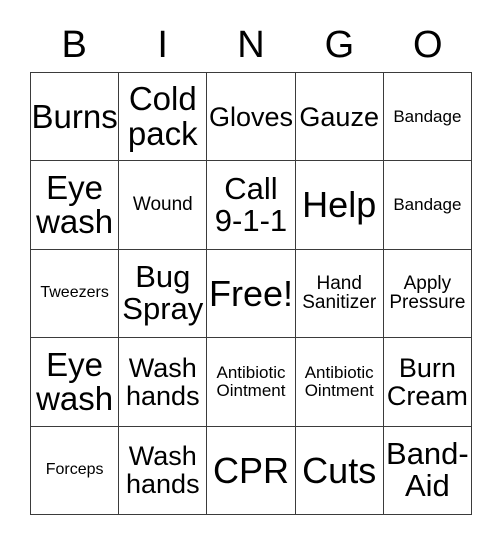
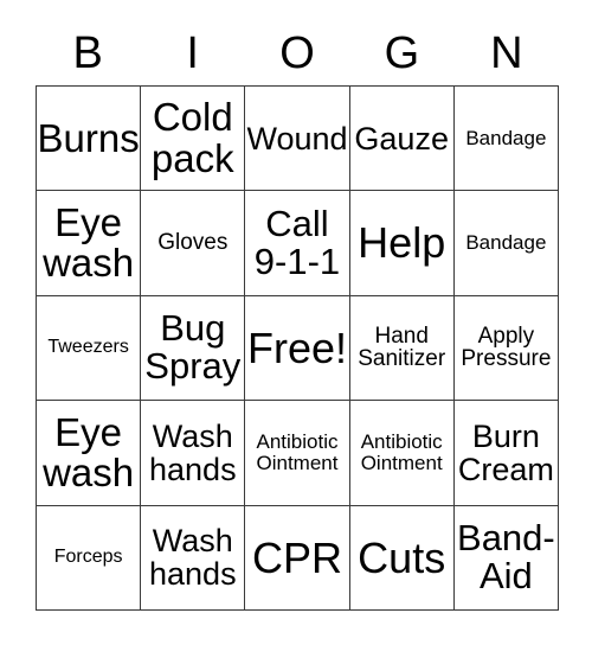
  B
  I
- N
+ O
  G
- O
+ N
  Burns
  Cold
  pack
- Gloves
+ Wound
  Gauze
  Bandage
  Eye
  wash
- Wound
+ Gloves
  Call
  9-1-1
  Help
  Bandage
  Tweezers
  Bug
  Spray
  Free!
  Hand
  Sanitizer
  Apply
  Pressure
  Eye
  wash
  Wash
  hands
  Antibiotic
  Ointment
  Antibiotic
  Ointment
  Burn
  Cream
  Forceps
  Wash
  hands
  CPR
  Cuts
  Band-
  Aid
